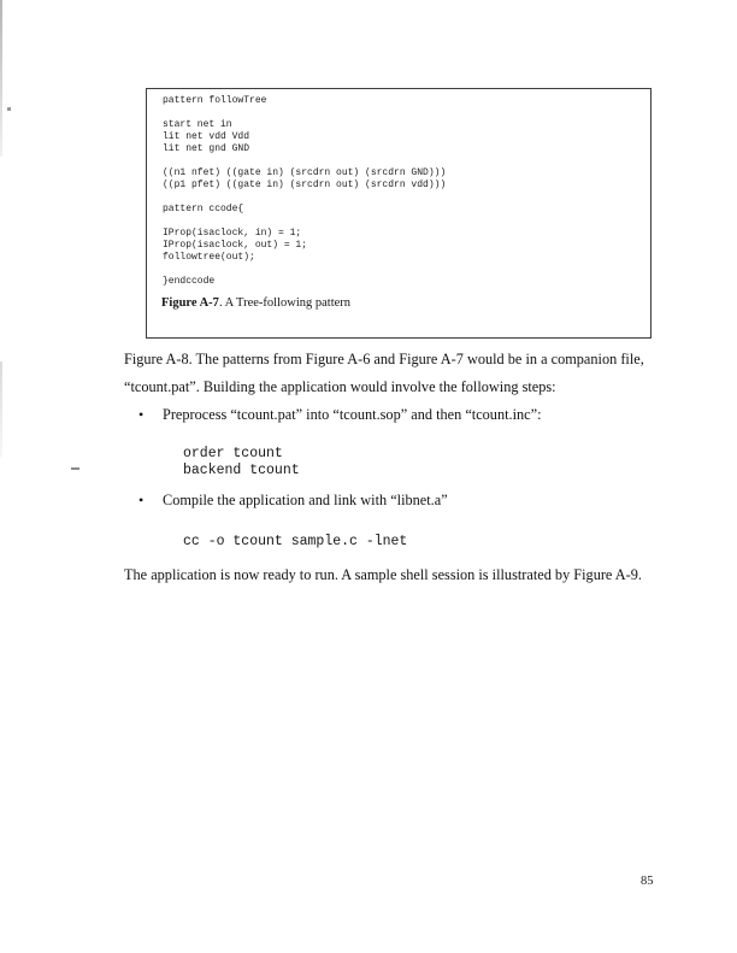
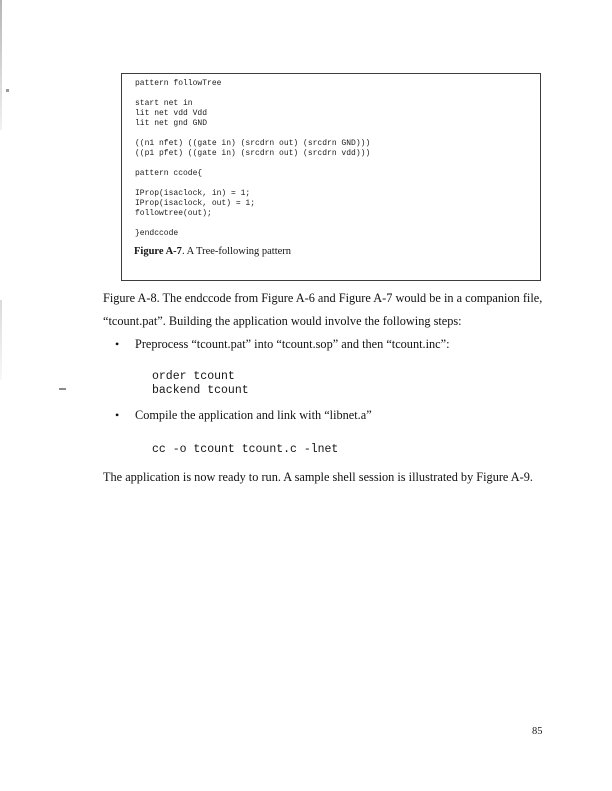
  pattern followTree
  start net in
  lit net vdd Vdd
  lit net gnd GND
  ((n1 nfet) ((gate in) (srcdrn out) (srcdrn GND)))
  ((p1 pfet) ((gate in) (srcdrn out) (srcdrn vdd)))
  pattern ccode{
  IProp(isaclock, in) = 1;
  IProp(isaclock, out) = 1;
  followtree(out);
  }endccode
  Figure A-7. A Tree-following pattern
- Figure A-8. The patterns from Figure A-6 and Figure A-7 would be in a companion file,
+ Figure A-8. The endccode from Figure A-6 and Figure A-7 would be in a companion file,
  “tcount.pat”. Building the application would involve the following steps:
  •
  Preprocess “tcount.pat” into “tcount.sop” and then “tcount.inc”:
  order tcount
  backend tcount
  •
  Compile the application and link with “libnet.a”
- cc -o tcount sample.c -lnet
+ cc -o tcount tcount.c -lnet
  The application is now ready to run. A sample shell session is illustrated by Figure A-9.
  85
